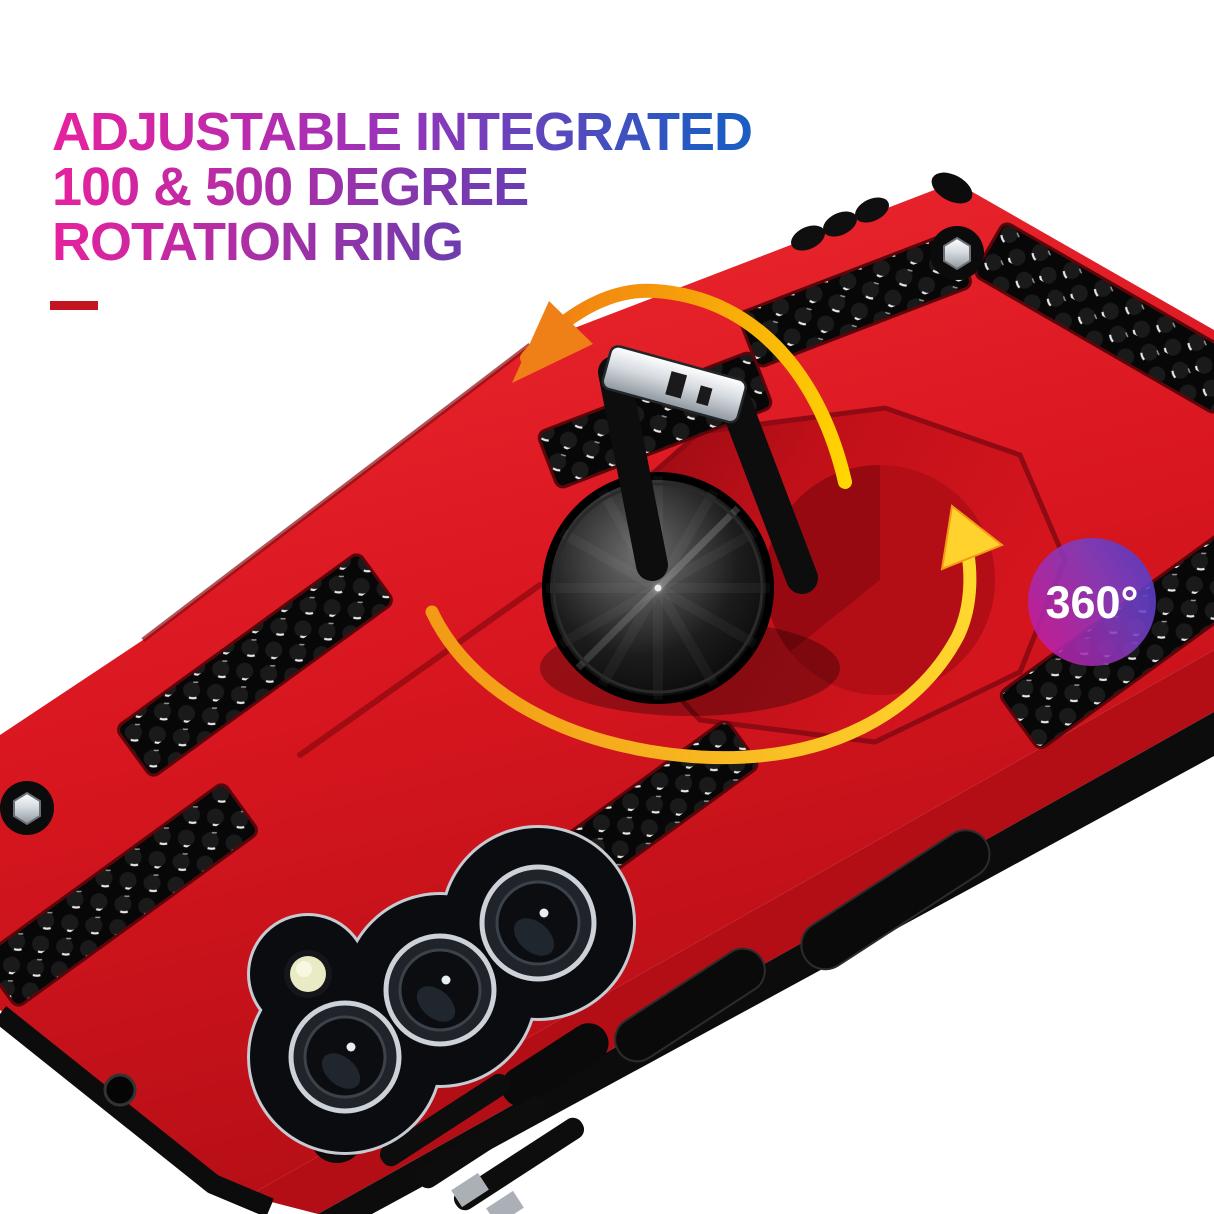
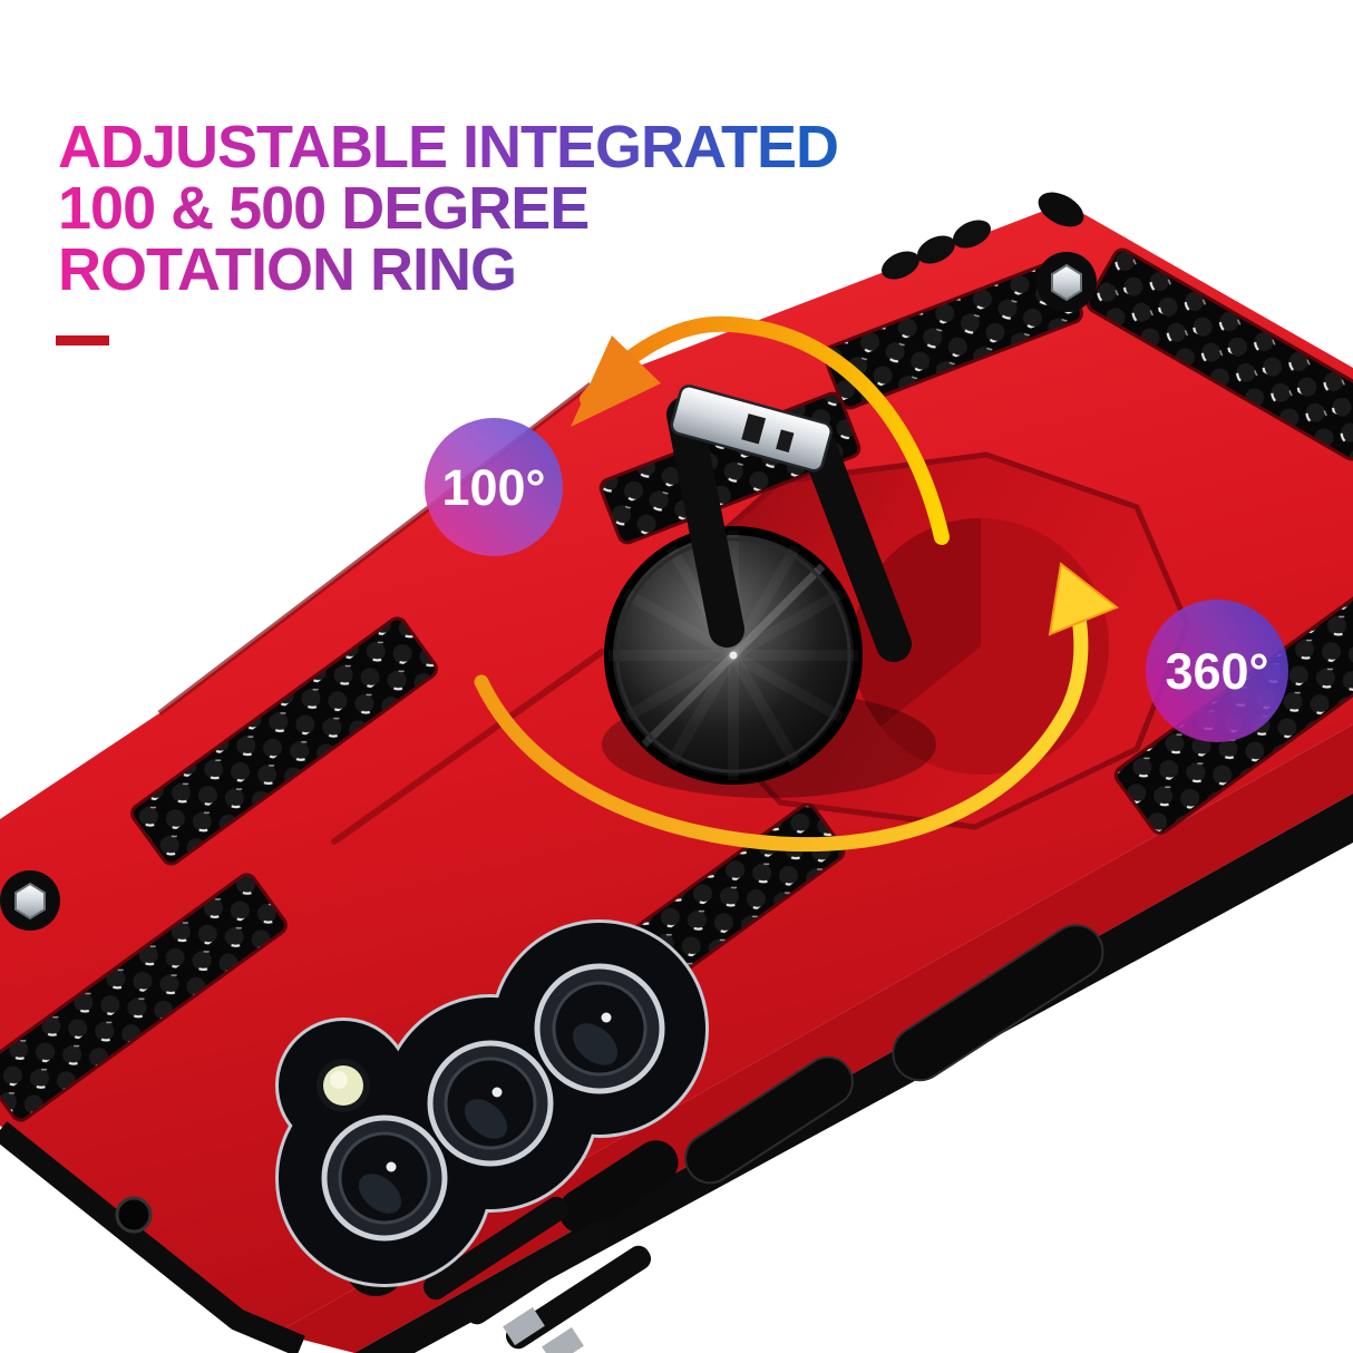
+ 100°
  360°
  ADJUSTABLE INTEGRATED
  100 & 500 DEGREE
  ROTATION RING
